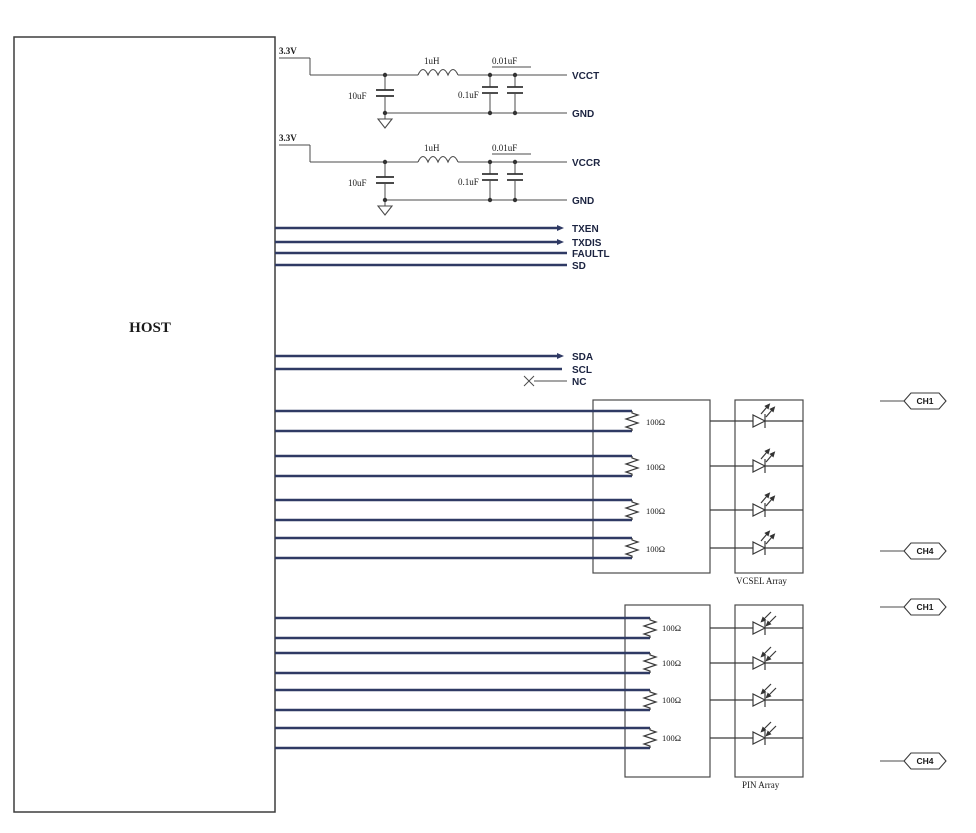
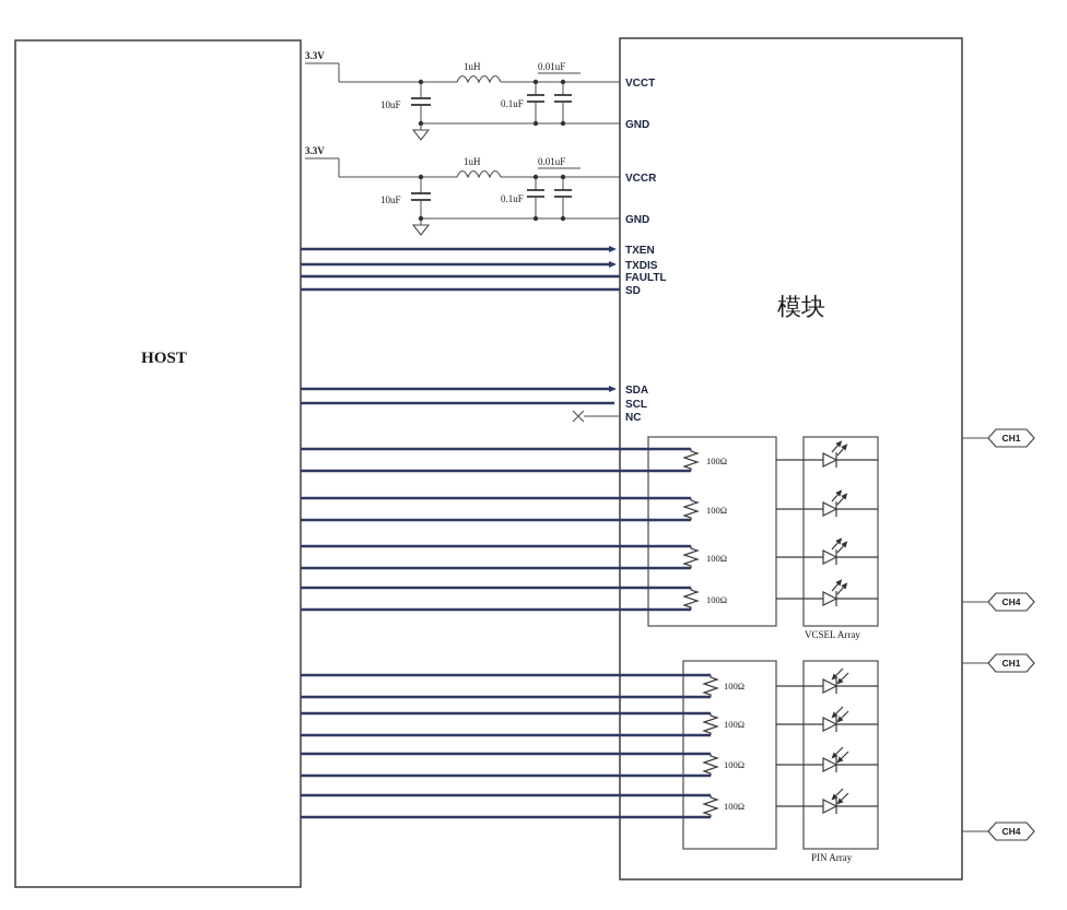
  HOST
+ 模块
  3.3V
  1uH
  10uF
  0.1uF
  0.01uF
  VCCT
  GND
  3.3V
  1uH
  10uF
  0.1uF
  0.01uF
  VCCR
  GND
  TXEN
  TXDIS
  FAULTL
  SD
  SDA
  SCL
  NC
  100Ω
  100Ω
  100Ω
  100Ω
  VCSEL Array
  100Ω
  100Ω
  100Ω
  100Ω
  PIN Array
  CH1
  CH4
  CH1
  CH4
